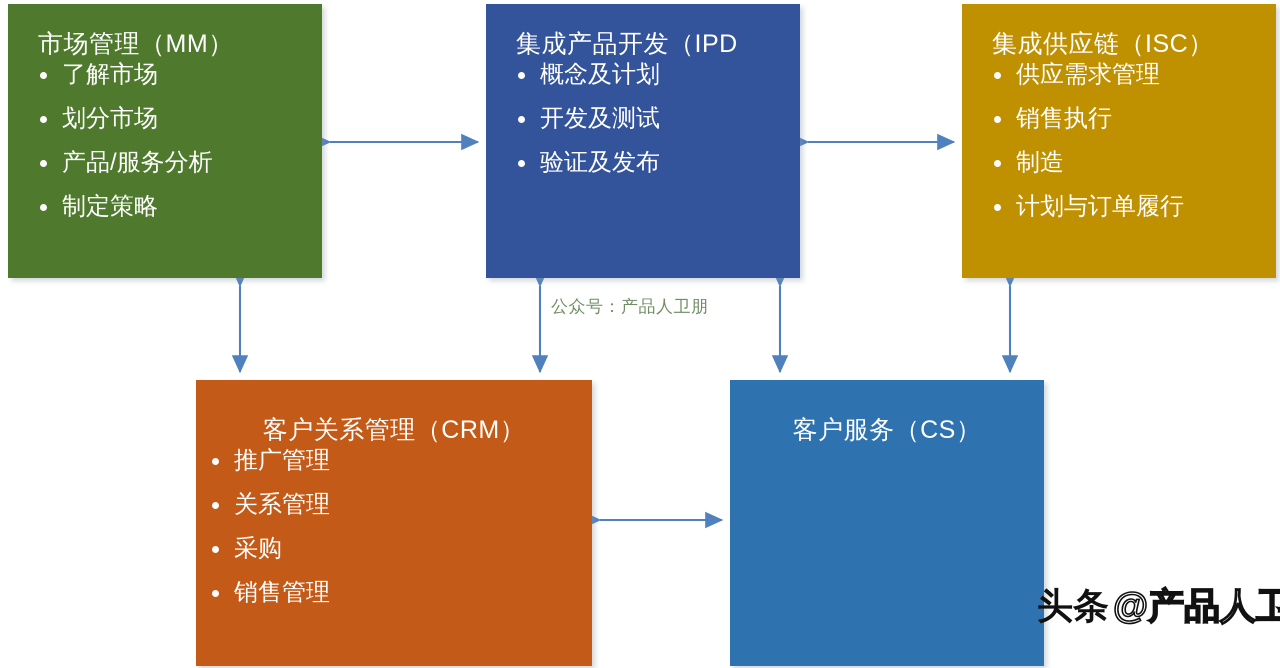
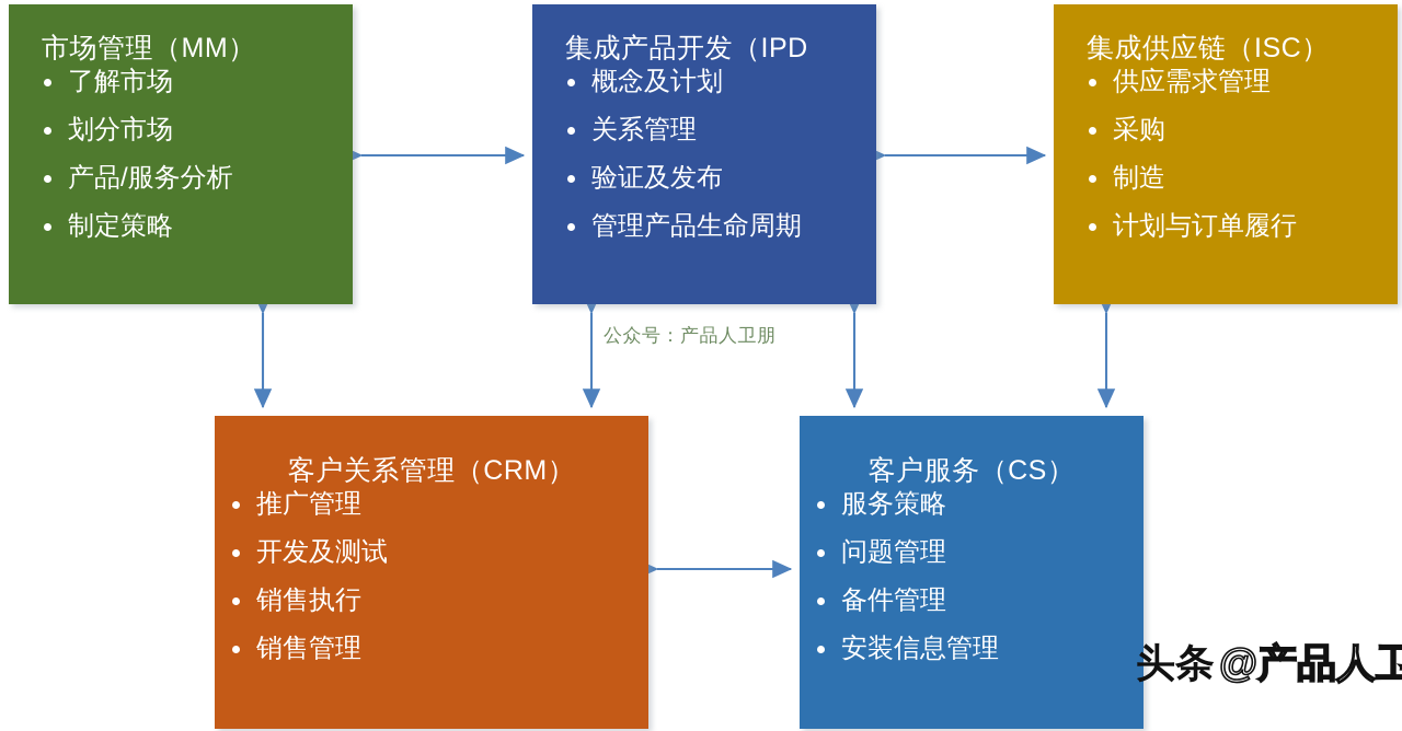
  市场管理（MM）
  了解市场
  划分市场
  产品/服务分析
  制定策略
  集成产品开发（IPD
  概念及计划
- 开发及测试
+ 关系管理
  验证及发布
+ 管理产品生命周期
  集成供应链（ISC）
  供应需求管理
- 销售执行
+ 采购
  制造
  计划与订单履行
  客户关系管理（CRM）
  推广管理
- 关系管理
+ 开发及测试
- 采购
+ 销售执行
  销售管理
  客户服务（CS）
+ 服务策略
+ 问题管理
+ 备件管理
+ 安装信息管理
  公众号：产品人卫朋
  头条@产品人卫
